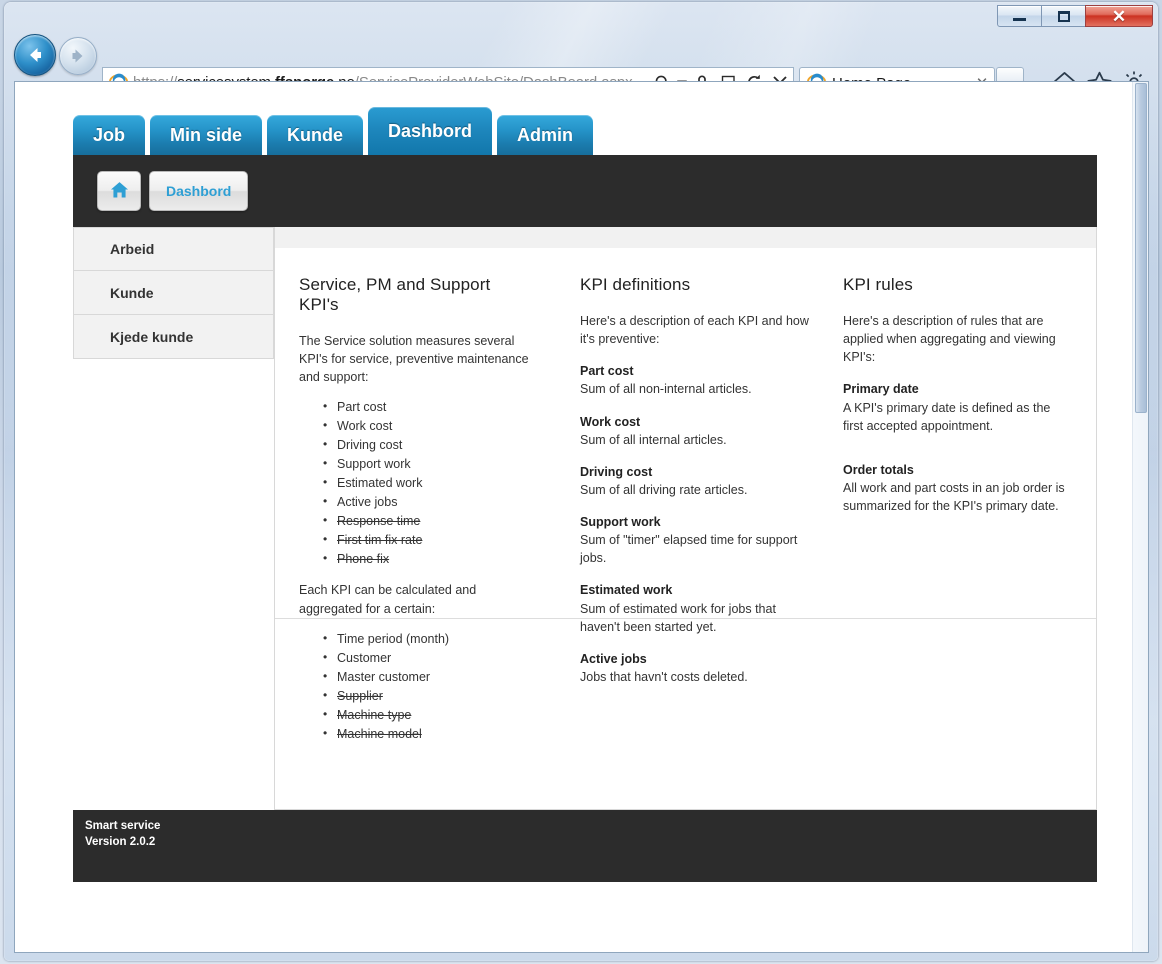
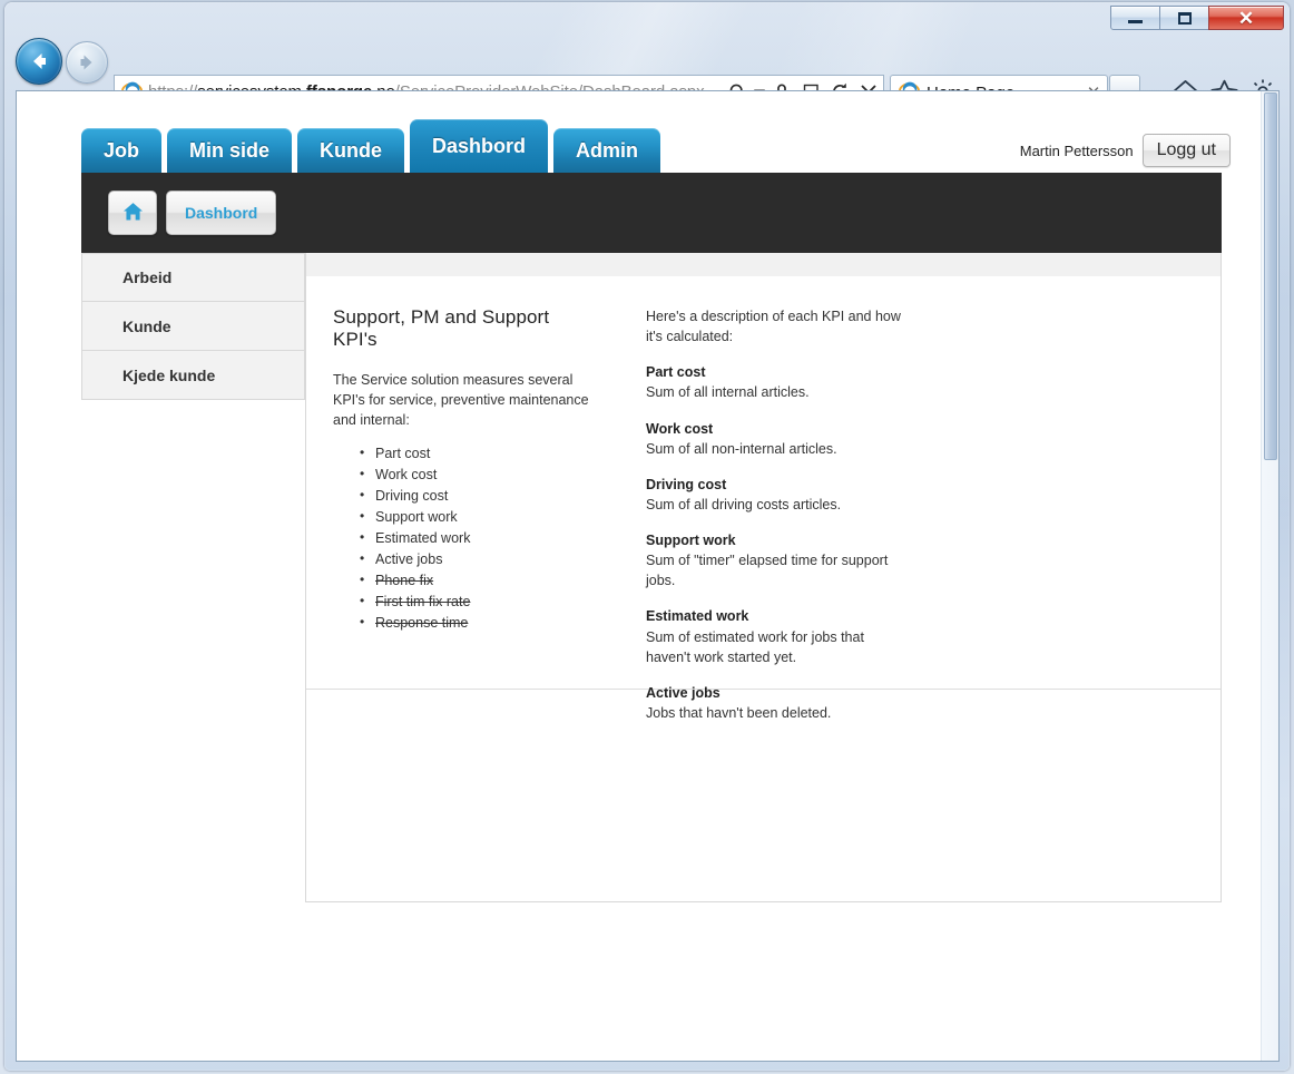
  ✕
  Job
  Min side
  Kunde
  Dashbord
  Admin
+ Martin Pettersson
+ Logg ut
  Dashbord
  Arbeid
  Kunde
  Kjede kunde
- Service, PM and Support KPI's
+ Support, PM and Support KPI's
- The Service solution measures several KPI's for service, preventive maintenance and support:
+ The Service solution measures several KPI's for service, preventive maintenance and internal:
  Part cost
  Work cost
  Driving cost
  Support work
  Estimated work
  Active jobs
- Response time
+ Phone fix
  First tim fix rate
- Phone fix
+ Response time
- Each KPI can be calculated and aggregated for a certain:
- Time period (month)
- Customer
- Master customer
- Supplier
- Machine type
- Machine model
- KPI definitions
- Here's a description of each KPI and how it's preventive:
+ Here's a description of each KPI and how it's calculated:
  Part cost
- Sum of all non-internal articles.
+ Sum of all internal articles.
  Work cost
- Sum of all internal articles.
+ Sum of all non-internal articles.
  Driving cost
- Sum of all driving rate articles.
+ Sum of all driving costs articles.
  Support work
  Sum of "timer" elapsed time for support jobs.
  Estimated work
- Sum of estimated work for jobs that haven't been started yet.
+ Sum of estimated work for jobs that haven't work started yet.
  Active jobs
- Jobs that havn't costs deleted.
+ Jobs that havn't been deleted.
- KPI rules
- Here's a description of rules that are applied when aggregating and viewing KPI's:
- Primary date
- A KPI's primary date is defined as the first accepted appointment.
- Order totals
- All work and part costs in an job order is summarized for the KPI's primary date.
- Smart service
- Version 2.0.2
